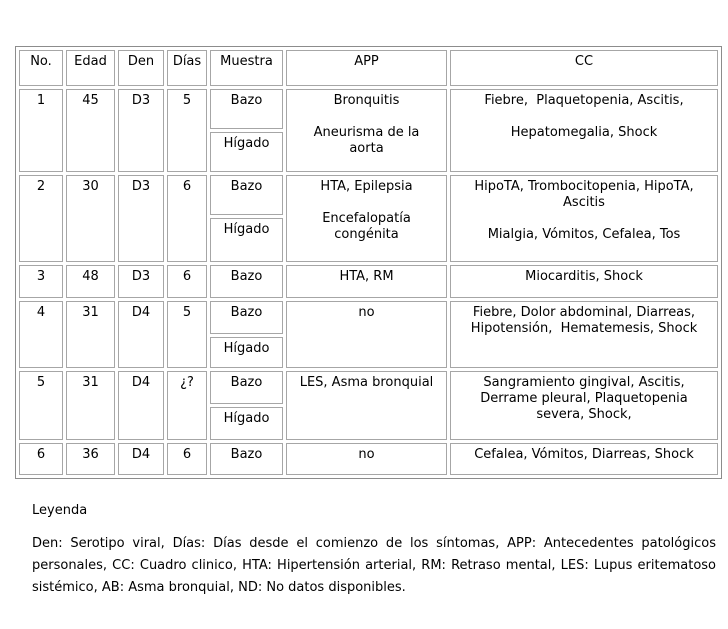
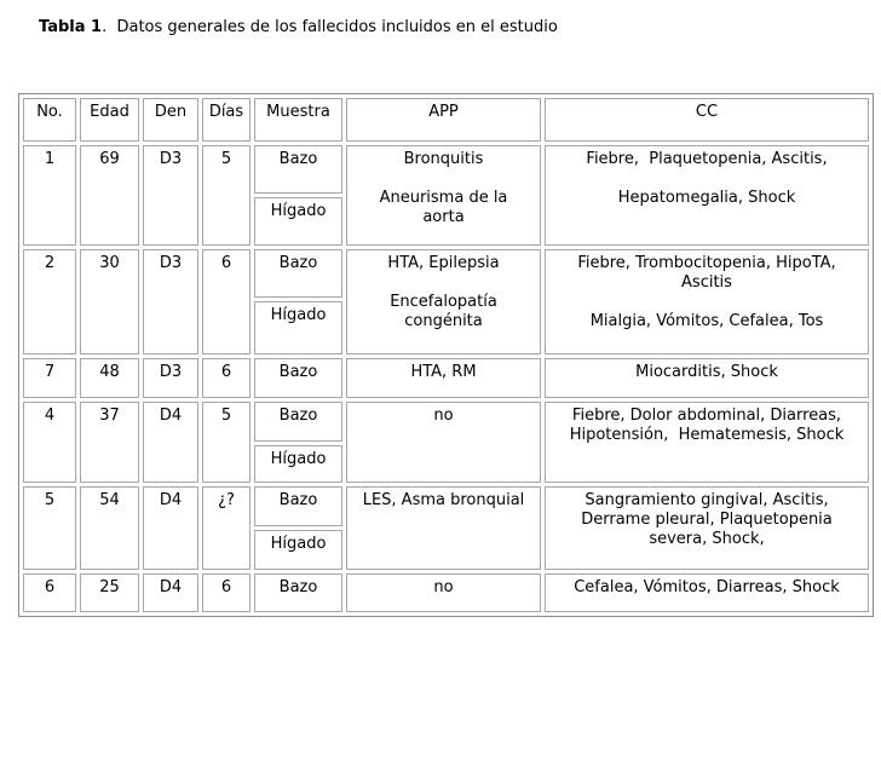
+ Tabla 1. Datos generales de los fallecidos incluidos en el estudio
  No.	Edad	Den	Días	Muestra	APP	CC
- 1	45	D3	5	Bazo	Bronquitis Aneurisma de la aorta	Fiebre, Plaquetopenia, Ascitis, Hepatomegalia, Shock
+ 1	69	D3	5	Bazo	Bronquitis Aneurisma de la aorta	Fiebre, Plaquetopenia, Ascitis, Hepatomegalia, Shock
  Hígado
- 2	30	D3	6	Bazo	HTA, Epilepsia Encefalopatía congénita	HipoTA, Trombocitopenia, HipoTA, Ascitis Mialgia, Vómitos, Cefalea, Tos
+ 2	30	D3	6	Bazo	HTA, Epilepsia Encefalopatía congénita	Fiebre, Trombocitopenia, HipoTA, Ascitis Mialgia, Vómitos, Cefalea, Tos
  Hígado
- 3	48	D3	6	Bazo	HTA, RM	Miocarditis, Shock
+ 7	48	D3	6	Bazo	HTA, RM	Miocarditis, Shock
- 4	31	D4	5	Bazo	no	Fiebre, Dolor abdominal, Diarreas, Hipotensión, Hematemesis, Shock
+ 4	37	D4	5	Bazo	no	Fiebre, Dolor abdominal, Diarreas, Hipotensión, Hematemesis, Shock
  Hígado
- 5	31	D4	¿?	Bazo	LES, Asma bronquial	Sangramiento gingival, Ascitis, Derrame pleural, Plaquetopenia severa, Shock,
+ 5	54	D4	¿?	Bazo	LES, Asma bronquial	Sangramiento gingival, Ascitis, Derrame pleural, Plaquetopenia severa, Shock,
  Hígado
- 6	36	D4	6	Bazo	no	Cefalea, Vómitos, Diarreas, Shock
+ 6	25	D4	6	Bazo	no	Cefalea, Vómitos, Diarreas, Shock
- Leyenda
- Den: Serotipo viral, Días: Días desde el comienzo de los síntomas, APP: Antecedentes patológicos personales, CC: Cuadro clinico, HTA: Hipertensión arterial, RM: Retraso mental, LES: Lupus eritematoso sistémico, AB: Asma bronquial, ND: No datos disponibles.
